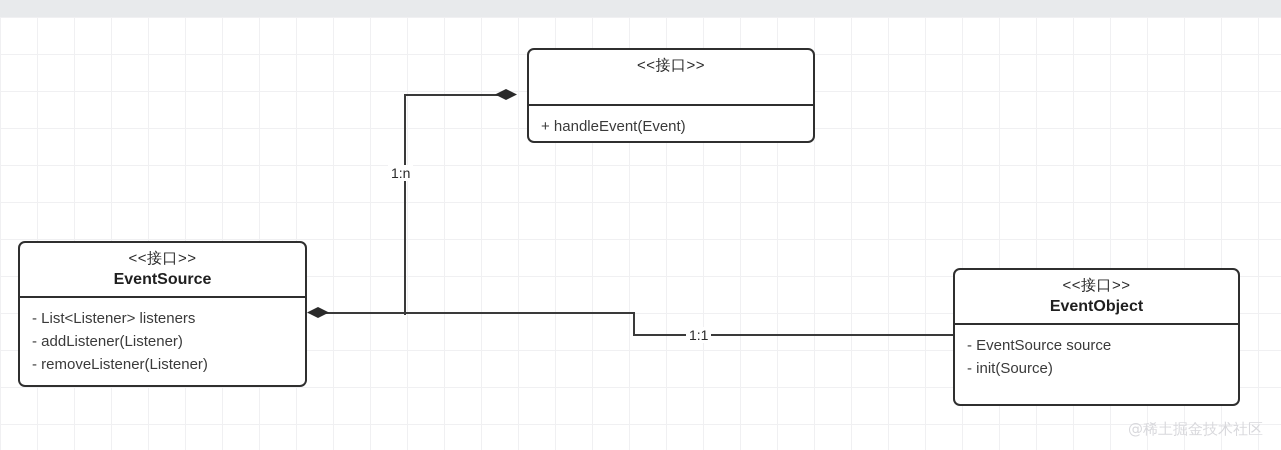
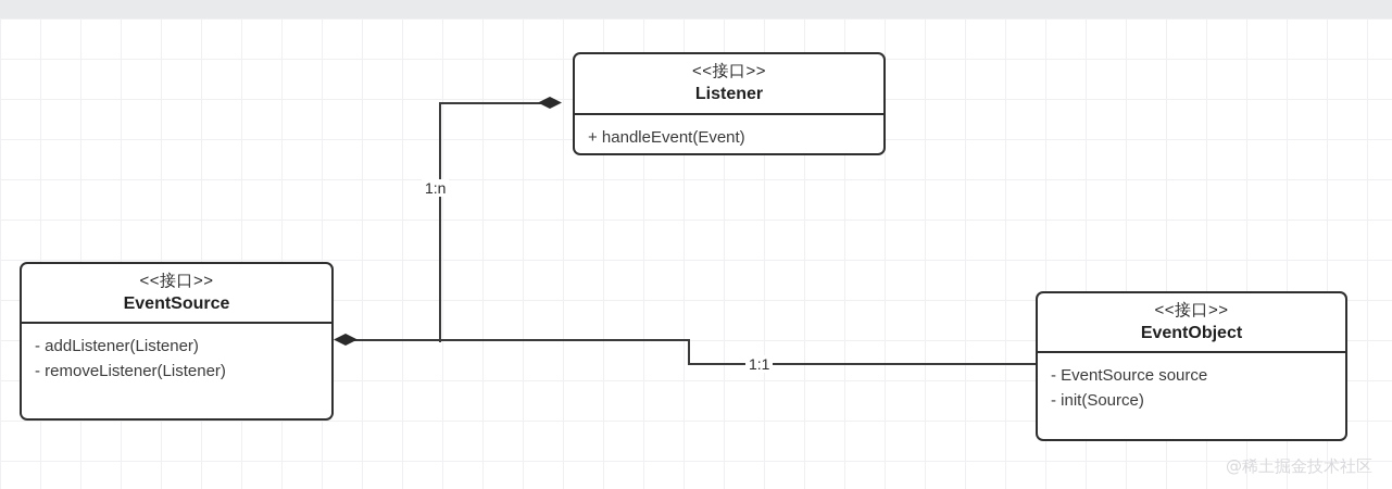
  1:n
  1:1
  <<接口>>
+ Listener
  + handleEvent(Event)
  <<接口>>
  EventSource
- - List<Listener> listeners
  - addListener(Listener)
  - removeListener(Listener)
  <<接口>>
  EventObject
  - EventSource source
  - init(Source)
  @稀土掘金技术社区
